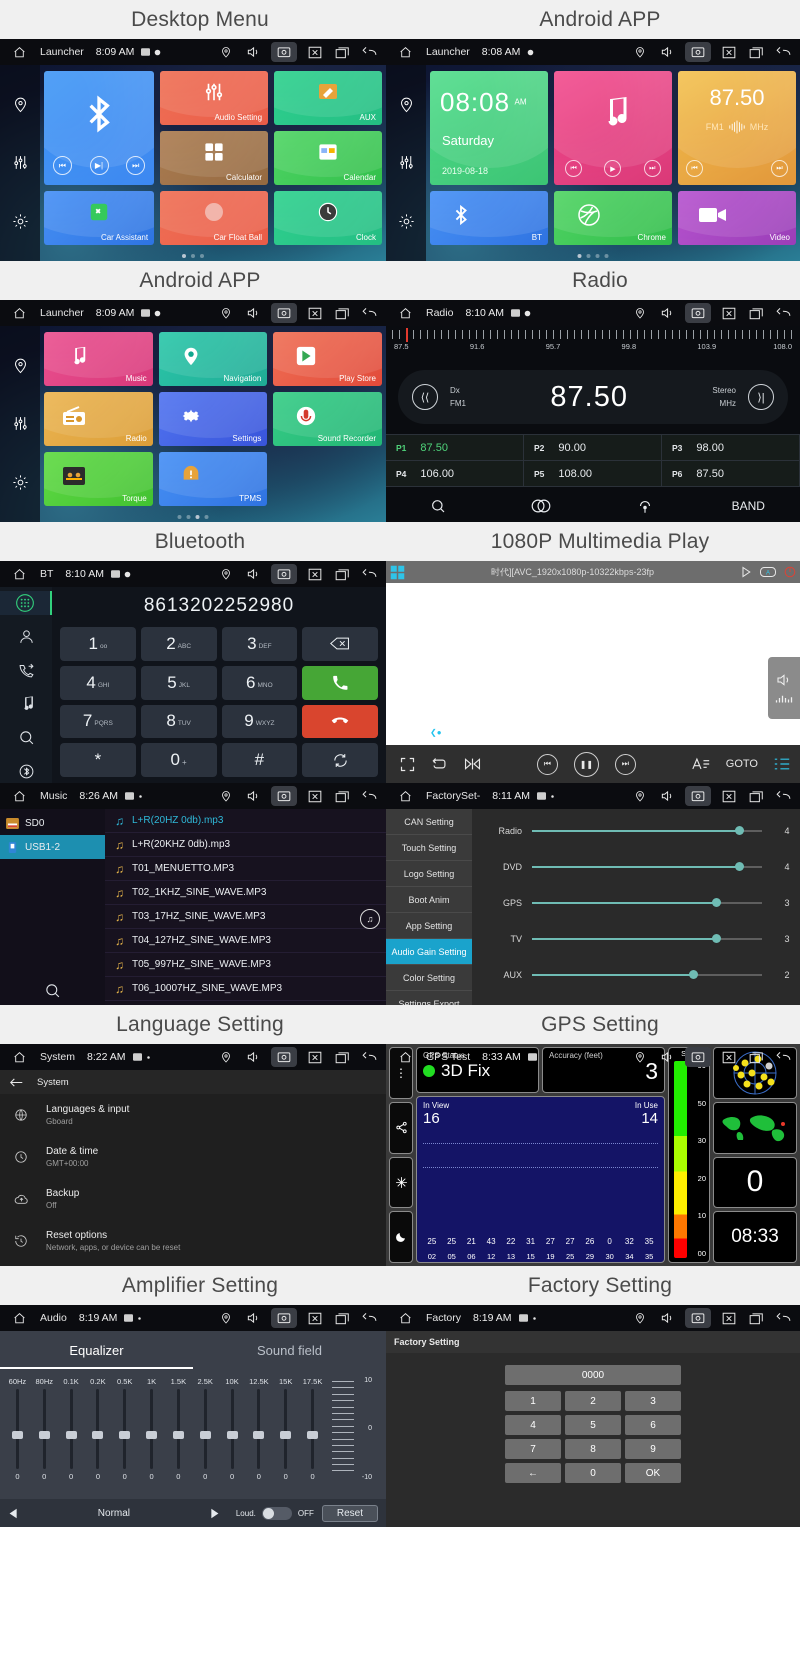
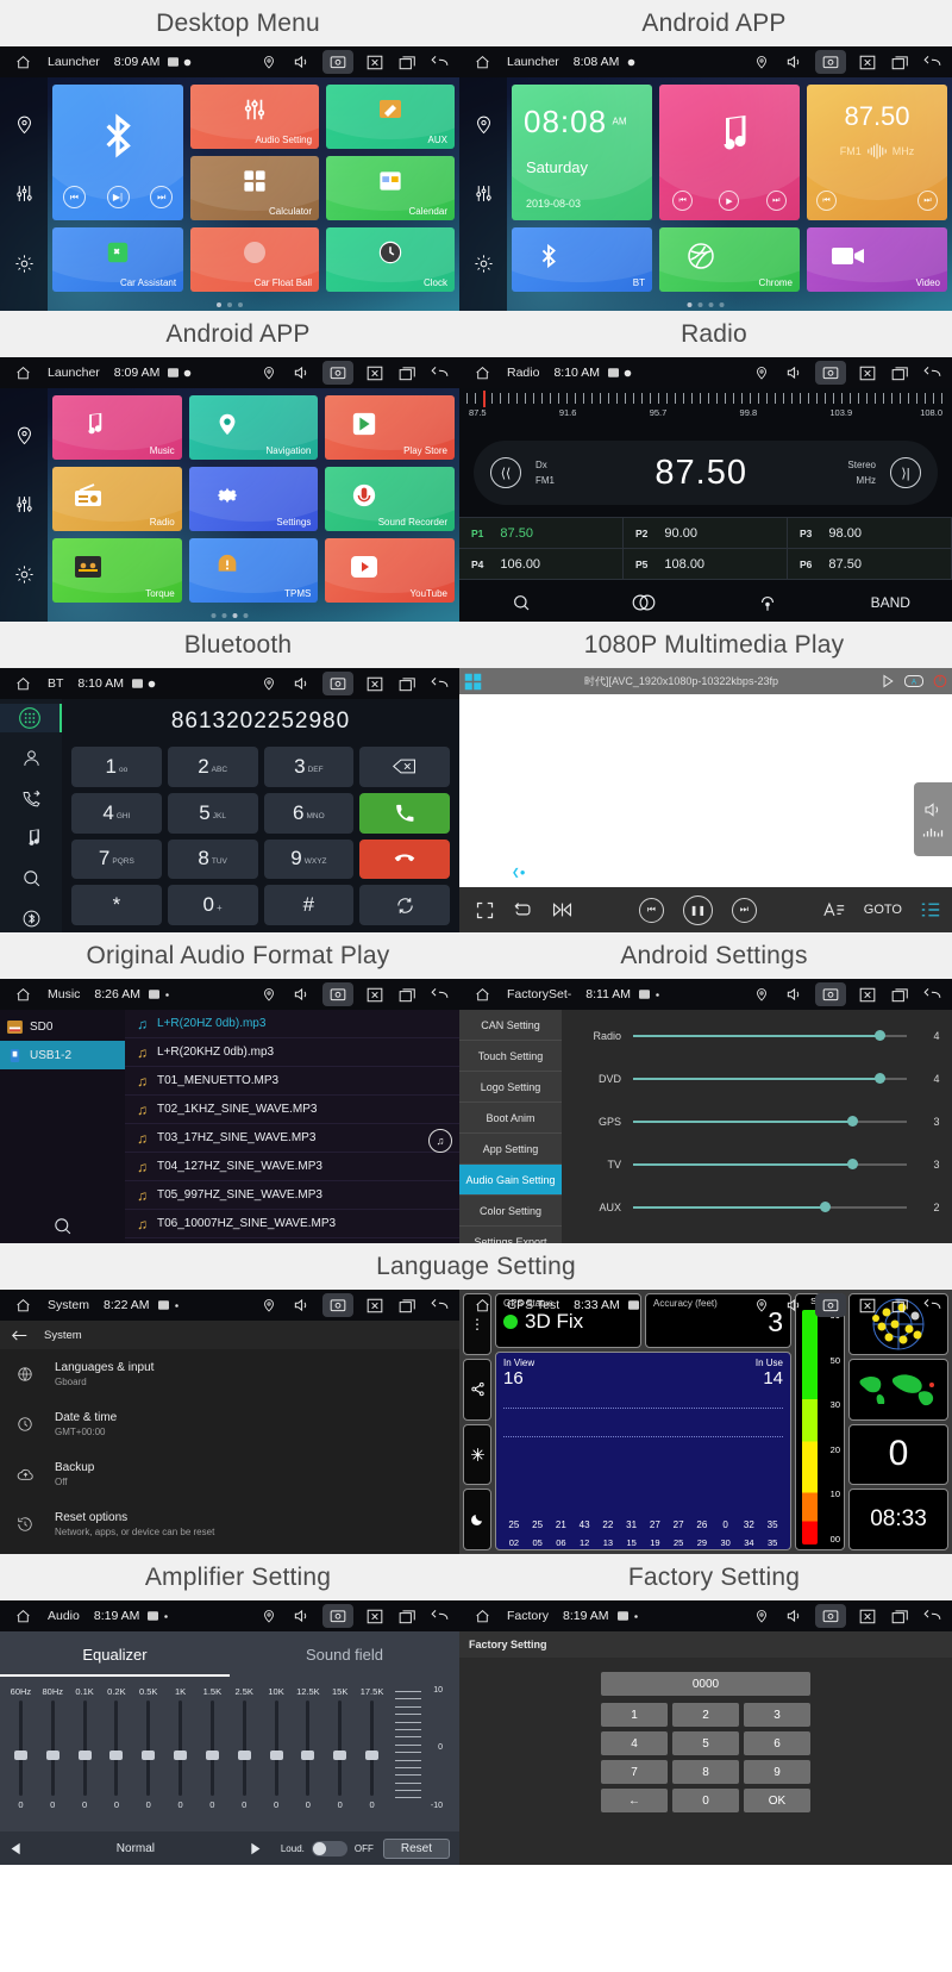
  Desktop Menu
  Android APP
  Launcher
  8:09 AM
  ⏮
  ▶|
  ⏭
  Audio Setting
  AUX
  Calculator
  Calendar
  Car Assistant
  Car Float Ball
  Clock
  Launcher
  8:08 AM
  08:08 AM
  Saturday
- 2019-08-18
+ 2019-08-03
  87.50
  FM1
  MHz
  BT
  Chrome
  Video
  Android APP
  Radio
  Launcher
  8:09 AM
  Music
  Navigation
  Play Store
  Radio
  Settings
  Sound Recorder
  Torque
  TPMS
+ YouTube
  Radio
  8:10 AM
  87.5
  91.6
  95.7
  99.8
  103.9
  108.0
  ⟨⟨
  Dx
  FM1
  87.50
  Stereo
  MHz
  ⟩|
  P1
  87.50
  P2
  90.00
  P3
  98.00
  P4
  106.00
  P5
  108.00
  P6
  87.50
  BAND
  Bluetooth
  1080P Multimedia Play
  BT
  8:10 AM
  8613202252980
  1
  2
  3
  4
  5
  6
  7
  8
  9
  *
  0
  +
  #
  时代][AVC_1920x1080p-10322kbps-23fp
  ❮●
  ⏮
  ❚❚
  ⏭
  GOTO
+ Original Audio Format Play
+ Android Settings
  Music
  8:26 AM
  SD0
  USB1-2
  ♫
  L+R(20HZ 0db).mp3
  ♫
  L+R(20KHZ 0db).mp3
  ♫
  T01_MENUETTO.MP3
  ♫
  T02_1KHZ_SINE_WAVE.MP3
  ♫
  T03_17HZ_SINE_WAVE.MP3
  ♫
  T04_127HZ_SINE_WAVE.MP3
  ♫
  T05_997HZ_SINE_WAVE.MP3
  ♫
  T06_10007HZ_SINE_WAVE.MP3
  ♫
  FactorySet-
  8:11 AM
  CAN Setting
  Touch Setting
  Logo Setting
  Boot Anim
  App Setting
  Audio Gain Setting
  Color Setting
  Settings Export
  Radio
  4
  DVD
  4
  GPS
  3
  TV
  3
  AUX
  2
  Language Setting
- GPS Setting
  System
  8:22 AM
  System
  Languages & input
  Gboard
  Date & time
  GMT+00:00
  Backup
  Off
  Reset options
  Network, apps, or device can be reset
  GPS Test
  8:33 AM
  ⋮
  GPS Status
  3D Fix
  Accuracy (feet)
  3
  In View
  16
  In Use
  14
  25
  25
  21
  43
  22
  31
  27
  27
  26
  0
  32
  35
  02
  05
  06
  12
  13
  15
  19
  25
  29
  30
  34
  35
  50
  30
  20
  10
  00
  0
  08:33
  Amplifier Setting
  Factory Setting
  Audio
  8:19 AM
  Equalizer
  Sound field
  60Hz
  0
  80Hz
  0
  0.1K
  0
  0.2K
  0
  0.5K
  0
  1K
  0
  1.5K
  0
  2.5K
  0
  10K
  0
  12.5K
  0
  15K
  0
  17.5K
  0
  Normal
  Loud.
  OFF
  Reset
  Factory
  8:19 AM
  Factory Setting
  0000
  1
  2
  3
  4
  5
  6
  7
  8
  9
  ←
  0
  OK
